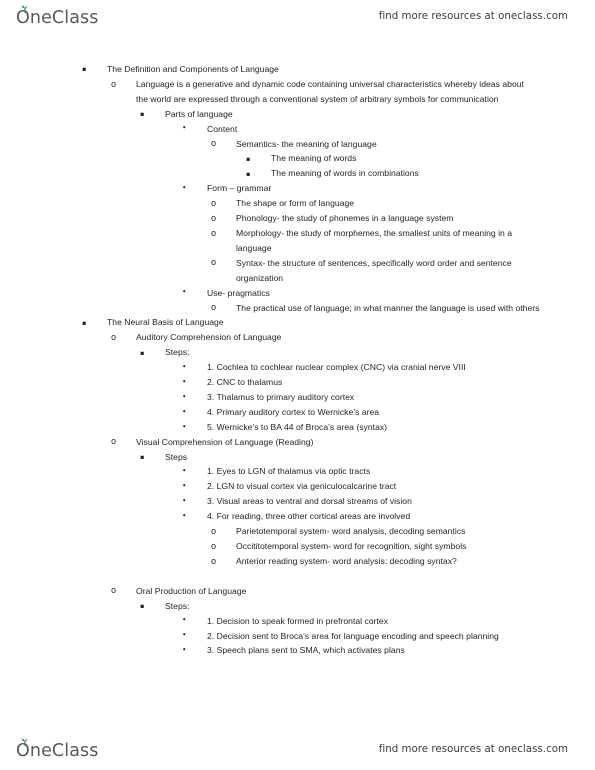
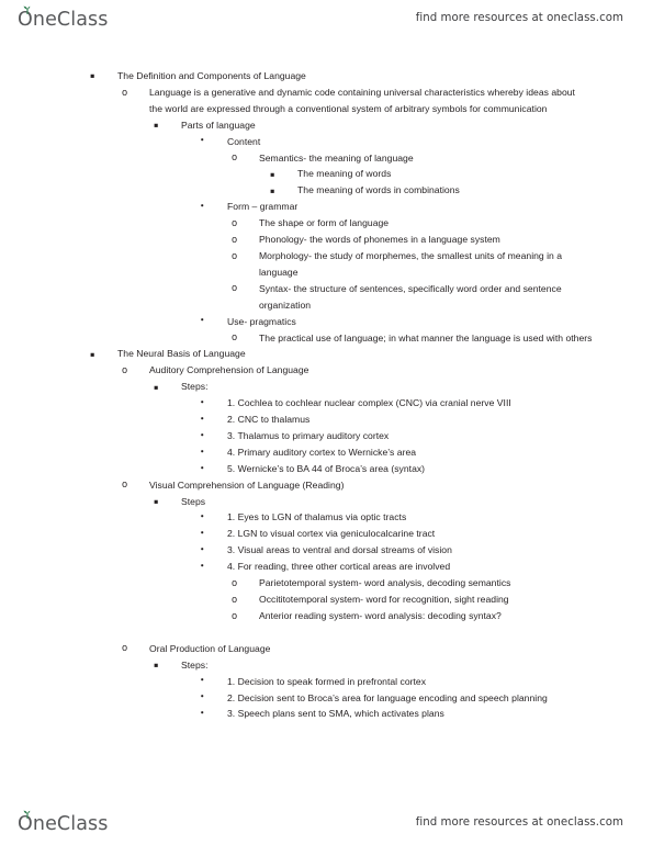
  OneClass
  find more resources at oneclass.com
  ▪
  The Definition and Components of Language
  o
  Language is a generative and dynamic code containing universal characteristics whereby ideas about the world are expressed through a conventional system of arbitrary symbols for communication
  ▪
  Parts of language
  •
  Content
  o
  Semantics- the meaning of language
  ▪
  The meaning of words
  ▪
  The meaning of words in combinations
  •
  Form – grammar
  o
  The shape or form of language
  o
- Phonology- the study of phonemes in a language system
+ Phonology- the words of phonemes in a language system
  o
  Morphology- the study of morphemes, the smallest units of meaning in a language
  o
  Syntax- the structure of sentences, specifically word order and sentence organization
  •
  Use- pragmatics
  o
  The practical use of language; in what manner the language is used with others
  ▪
  The Neural Basis of Language
  o
  Auditory Comprehension of Language
  ▪
  Steps:
  •
  1. Cochlea to cochlear nuclear complex (CNC) via cranial nerve VIII
  •
  2. CNC to thalamus
  •
  3. Thalamus to primary auditory cortex
  •
  4. Primary auditory cortex to Wernicke’s area
  •
  5. Wernicke’s to BA 44 of Broca’s area (syntax)
  o
  Visual Comprehension of Language (Reading)
  ▪
  Steps
  •
  1. Eyes to LGN of thalamus via optic tracts
  •
  2. LGN to visual cortex via geniculocalcarine tract
  •
  3. Visual areas to ventral and dorsal streams of vision
  •
  4. For reading, three other cortical areas are involved
  o
  Parietotemporal system- word analysis, decoding semantics
  o
- Occititotemporal system- word for recognition, sight symbols
+ Occititotemporal system- word for recognition, sight reading
  o
  Anterior reading system- word analysis: decoding syntax?
  o
  Oral Production of Language
  ▪
  Steps:
  •
  1. Decision to speak formed in prefrontal cortex
  •
  2. Decision sent to Broca’s area for language encoding and speech planning
  •
  3. Speech plans sent to SMA, which activates plans
  OneClass
  find more resources at oneclass.com
